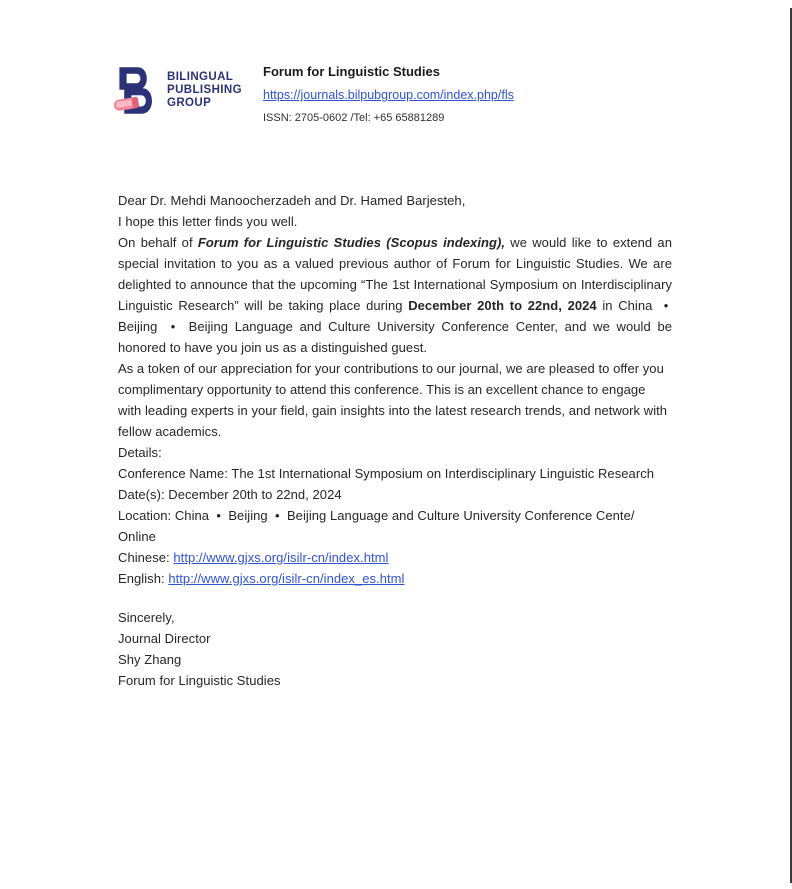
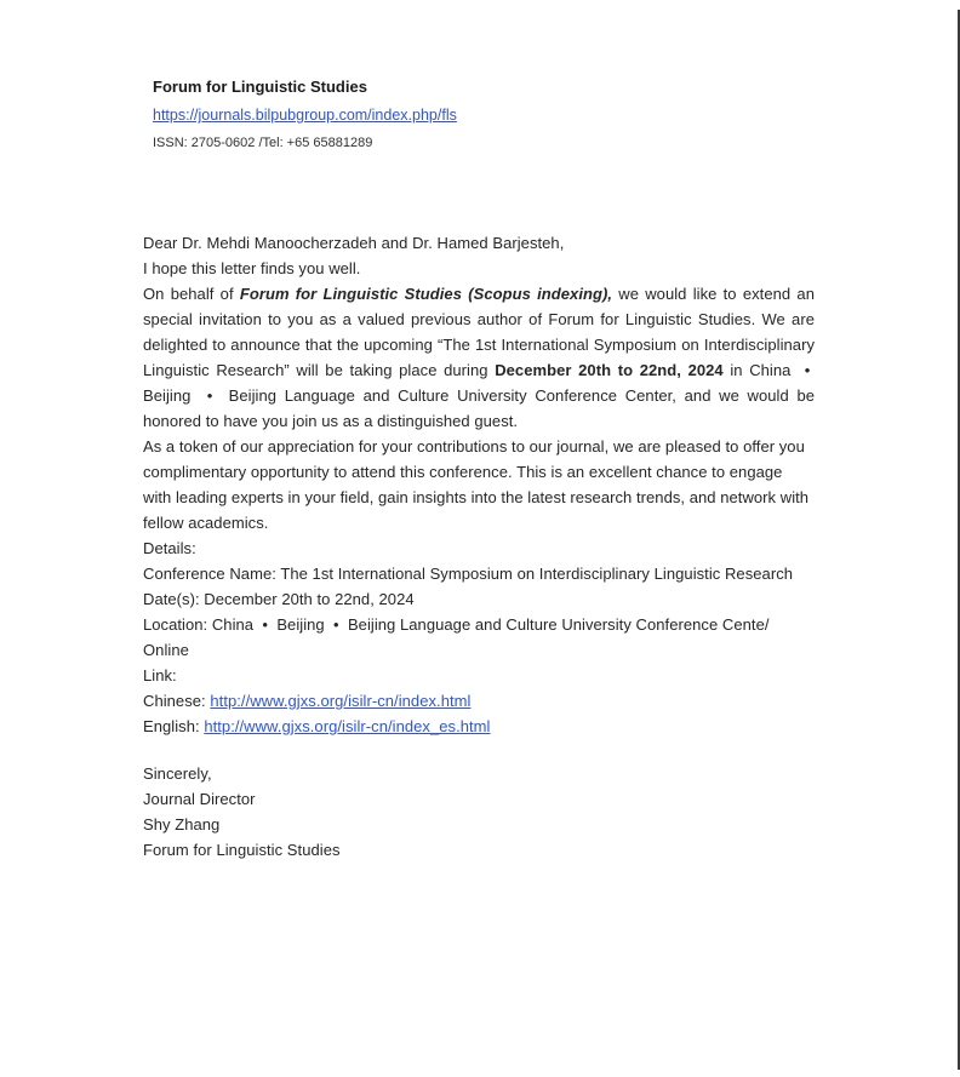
- BILINGUAL
- PUBLISHING
- GROUP
  Forum for Linguistic Studies
  https://journals.bilpubgroup.com/index.php/fls
  ISSN: 2705-0602 /Tel: +65 65881289
  Dear Dr. Mehdi Manoocherzadeh and Dr. Hamed Barjesteh,
  I hope this letter finds you well.
  On behalf of Forum for Linguistic Studies (Scopus indexing), we would like to extend an special invitation to you as a valued previous author of Forum for Linguistic Studies. We are delighted to announce that the upcoming “The 1st International Symposium on Interdisciplinary Linguistic Research” will be taking place during December 20th to 22nd, 2024 in China • Beijing • Beijing Language and Culture University Conference Center, and we would be honored to have you join us as a distinguished guest.
  As a token of our appreciation for your contributions to our journal, we are pleased to offer you complimentary opportunity to attend this conference. This is an excellent chance to engage with leading experts in your field, gain insights into the latest research trends, and network with fellow academics.
  Details:
  Conference Name: The 1st International Symposium on Interdisciplinary Linguistic Research
  Date(s): December 20th to 22nd, 2024
  Location: China • Beijing • Beijing Language and Culture University Conference Cente/ Online
+ Link:
  Chinese: http://www.gjxs.org/isilr-cn/index.html
  English: http://www.gjxs.org/isilr-cn/index_es.html
  Sincerely,
  Journal Director
  Shy Zhang
  Forum for Linguistic Studies
